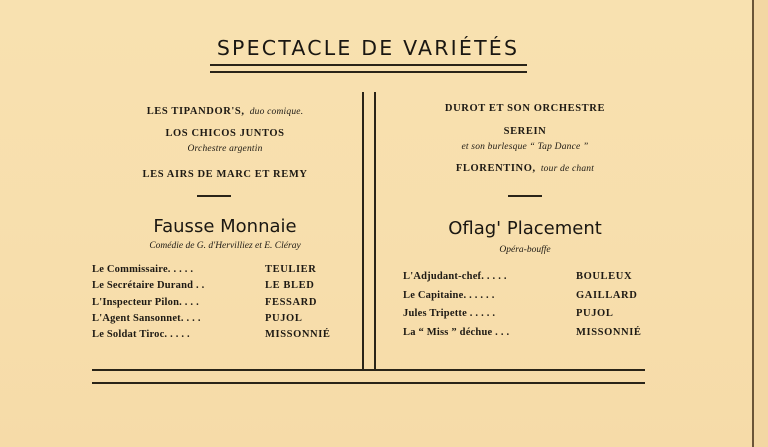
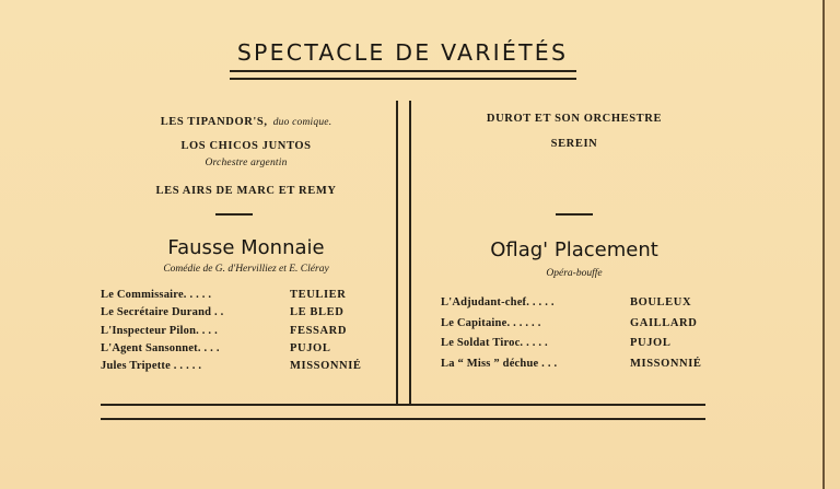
  SPECTACLE DE VARIÉTÉS
  LES TIPANDOR'S, duo comique.
  LOS CHICOS JUNTOS
  Orchestre argentin
  LES AIRS DE MARC ET REMY
  DUROT ET SON ORCHESTRE
  SEREIN
- et son burlesque “ Tap Dance ”
- FLORENTINO, tour de chant
  Fausse Monnaie
  Comédie de G. d'Hervilliez et E. Cléray
  Le Commissaire. . . . .
  TEULIER
  Le Secrétaire Durand . .
  LE BLED
  L'Inspecteur Pilon. . . .
  FESSARD
  L'Agent Sansonnet. . . .
  PUJOL
- Le Soldat Tiroc. . . . .
+ Jules Tripette . . . . .
  MISSONNIÉ
  Oflag' Placement
  Opéra-bouffe
  L'Adjudant-chef. . . . .
  BOULEUX
  Le Capitaine. . . . . .
  GAILLARD
- Jules Tripette . . . . .
+ Le Soldat Tiroc. . . . .
  PUJOL
  La “ Miss ” déchue . . .
  MISSONNIÉ
